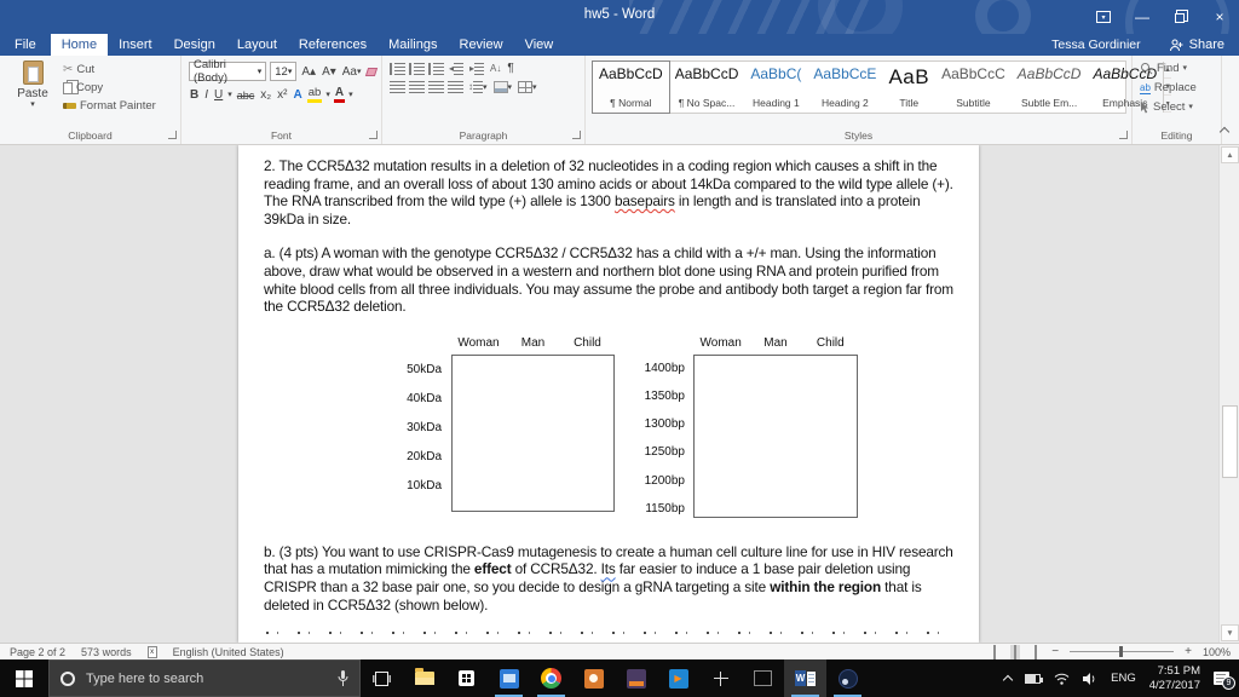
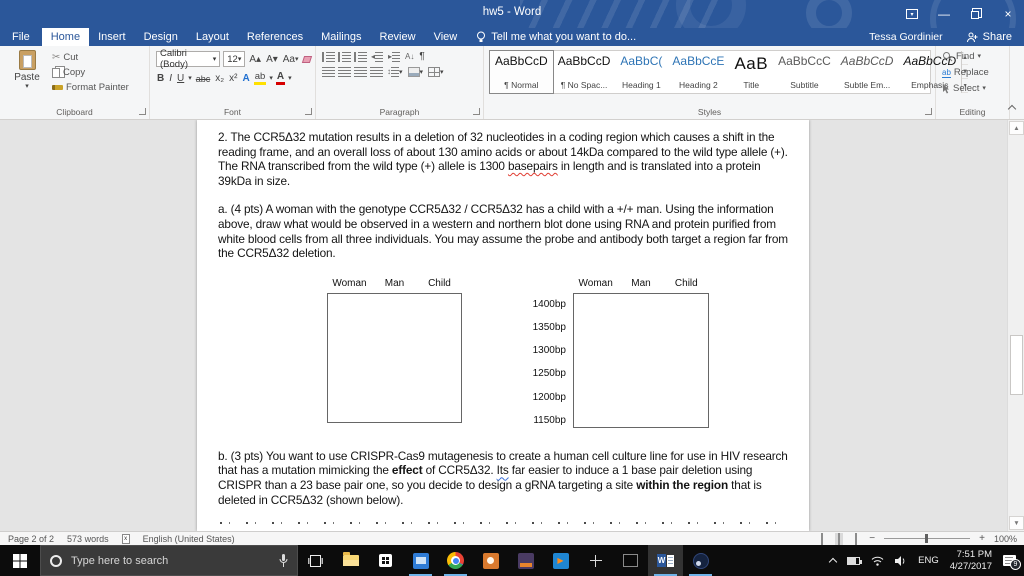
  hw5 - Word
  —
  ×
  File
  Home
  Insert
  Design
  Layout
  References
  Mailings
  Review
  View
+ Tell me what you want to do...
  Tessa Gordinier
  Share
  Paste
  ✂
  Cut
  Copy
  Format Painter
  Clipboard
  Calibri (Body)
  12
  A▴
  A▾
  Aa
  B
  I
  U
  abc
  x₂
  x²
  A
  ab
  A
  Font
  ◂
  ▸
  A↓
  ¶
  ↕
  Paragraph
  AaBbCcD
  ¶ Normal
  AaBbCcD
  ¶ No Spac...
  AaBbC(
  Heading 1
  AaBbCcE
  Heading 2
  AaB
  Title
  AaBbCcC
  Subtitle
  AaBbCcD
  Subtle Em...
  AaBbCc
  Emphass
  Styles
  Find
  ab
  Replace
  Select
  Editing
  2. The CCR5Δ32 mutation results in a deletion of 32 nucleotides in a coding region which causes a shift in the reading frame, and an overall loss of about 130 amino acids or about 14kDa compared to the wild type allele (+). The RNA transcribed from the wild type (+) allele is 1300 basepairs in length and is translated into a protein 39kDa in size.
  a. (4 pts) A woman with the genotype CCR5Δ32 / CCR5Δ32 has a child with a +/+ man. Using the information above, draw what would be observed in a western and northern blot done using RNA and protein purified from white blood cells from all three individuals. You may assume the probe and antibody both target a region far from the CCR5Δ32 deletion.
- 50kDa
- 40kDa
- 30kDa
- 20kDa
- 10kDa
  Woman
  Man
  Child
  1400bp
  1350bp
  1300bp
  1250bp
  1200bp
  1150bp
  Woman
  Man
  Child
- b. (3 pts) You want to use CRISPR-Cas9 mutagenesis to create a human cell culture line for use in HIV research that has a mutation mimicking the effect of CCR5Δ32. Its far easier to induce a 1 base pair deletion using CRISPR than a 32 base pair one, so you decide to design a gRNA targeting a site within the region that is deleted in CCR5Δ32 (shown below).
+ b. (3 pts) You want to use CRISPR-Cas9 mutagenesis to create a human cell culture line for use in HIV research that has a mutation mimicking the effect of CCR5Δ32. Its far easier to induce a 1 base pair deletion using CRISPR than a 23 base pair one, so you decide to design a gRNA targeting a site within the region that is deleted in CCR5Δ32 (shown below).
  Page 2 of 2
  573 words
  English (United States)
  −
  +
  100%
  Type here to search
  ▶
  W
  ENG
  7:51 PM
  4/27/2017
